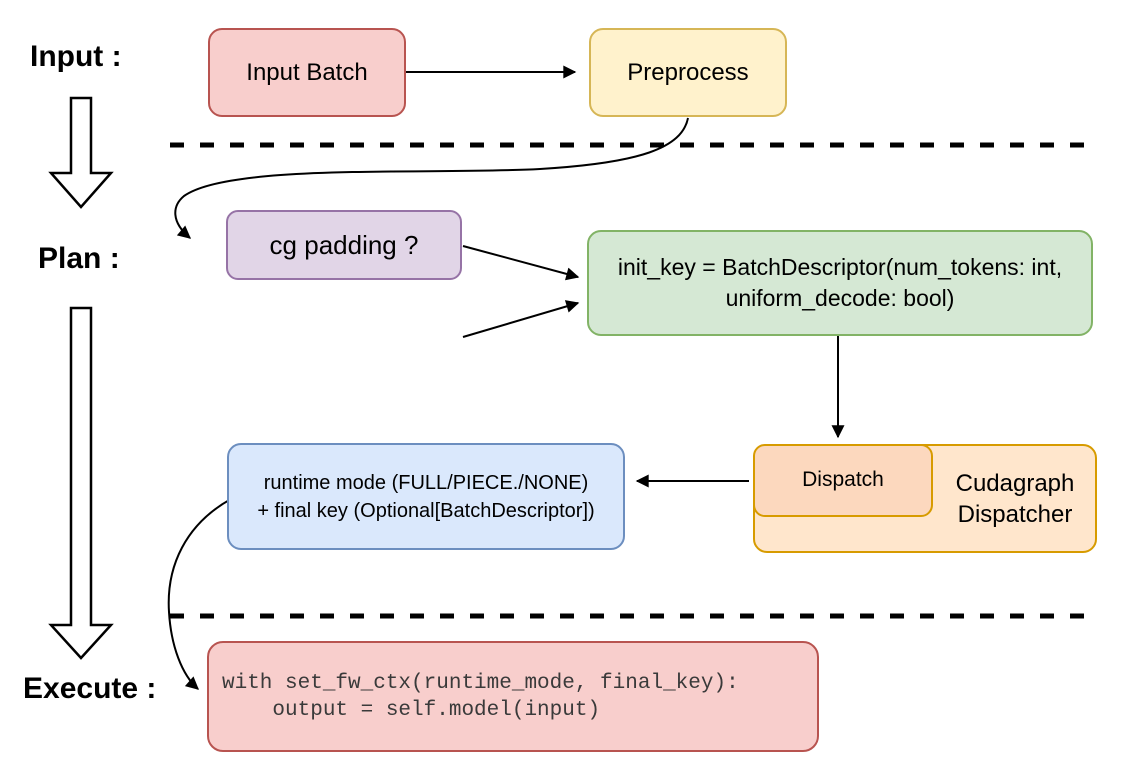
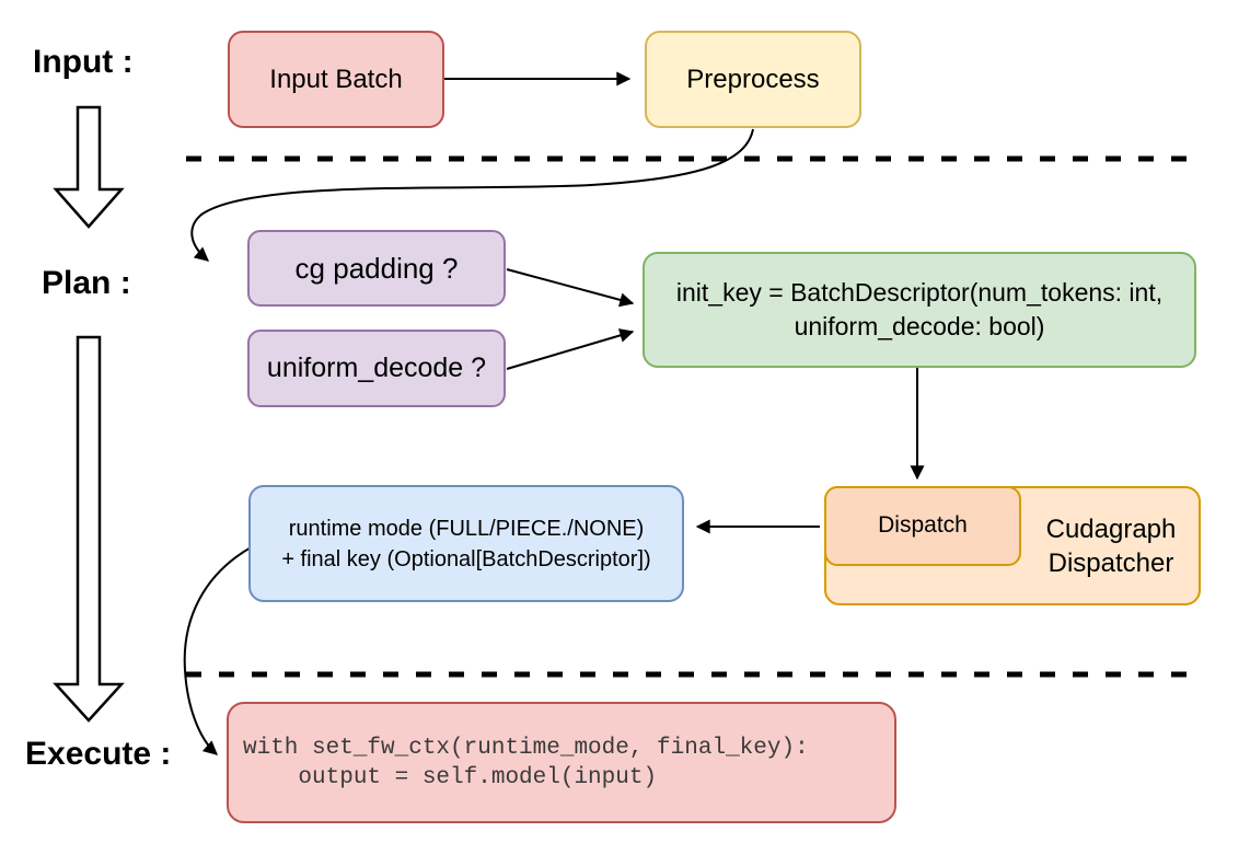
  Input :
  Plan :
  Execute :
  Input Batch
  Preprocess
  cg padding ?
+ uniform_decode ?
  init_key = BatchDescriptor(num_tokens: int,
  uniform_decode: bool)
  Dispatch
  Cudagraph
  Dispatcher
  runtime mode (FULL/PIECE./NONE)
  + final key (Optional[BatchDescriptor])
  with set_fw_ctx(runtime_mode, final_key):
  output = self.model(input)
